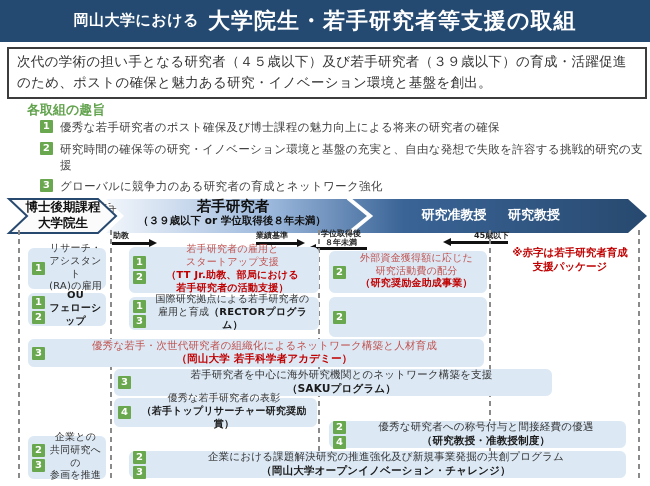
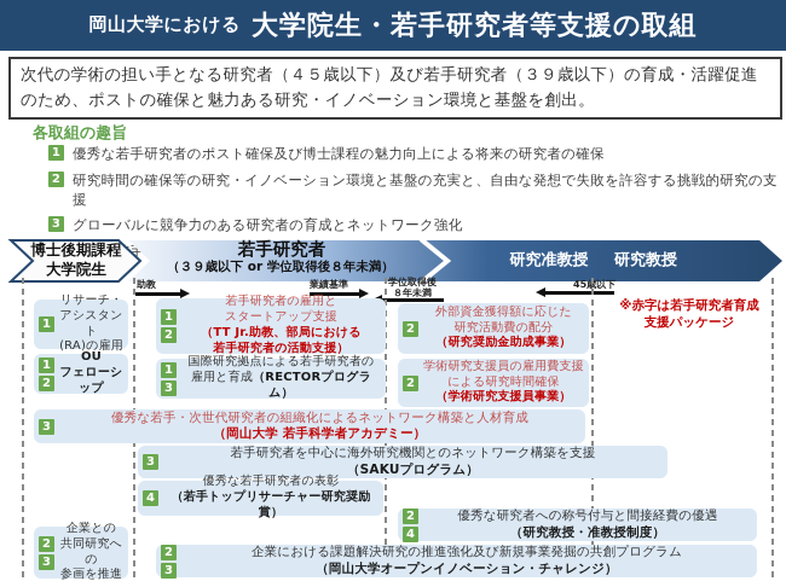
  岡山大学における
  大学院生・若手研究者等支援の取組
  次代の学術の担い手となる研究者（４５歳以下）及び若手研究者（３９歳以下）の育成・活躍促進のため、ポストの確保と魅力ある研究・イノベーション環境と基盤を創出。
  各取組の趣旨
  1
  優秀な若手研究者のポスト確保及び博士課程の魅力向上による将来の研究者の確保
  2
  研究時間の確保等の研究・イノベーション環境と基盤の充実と、自由な発想で失敗を許容する挑戦的研究の支援
  3
  グローバルに競争力のある研究者の育成とネットワーク強化
  博士後期課程
  大学院生
  若手研究者
  （３９歳以下 or 学位取得後８年未満）
  研究准教授
  研究教授
  助教
  業績基準
  学位取得後
  ８年未満
  45以下
  ※赤字は若手研究者育成
  支援パッケージ
  1
  リサーチ・
  アシスタント
  (RA)の雇用
  1
  2
  OU
  フェローシップ
  2
  3
  企業との
  共同研究への
  参画を推進
  1
  2
  若手研究者の雇用と
  スタートアップ支援
  （TT Jr.助教、部局における
  若手研究者の活動支援）
  1
  3
  国際研究拠点による若手研究者の
  雇用と育成（RECTORプログラム）
  2
  外部資金獲得額に応じた
  研究活動費の配分
  （研究奨励金助成事業）
  2
+ 学術研究支援員の雇用費支援
+ による研究時間確保
+ （学術研究支援員事業）
  3
  優秀な若手・次世代研究者の組織化によるネットワーク構築と人材育成
  （岡山大学 若手科学者アカデミー）
  3
  若手研究者を中心に海外研究機関とのネットワーク構築を支援
  （SAKUプログラム）
  4
  優秀な若手研究者の表彰
  （若手トップリサーチャー研究奨励賞）
  2
  4
  優秀な研究者への称号付与と間接経費の優遇
  （研究教授・准教授制度）
  2
  3
  企業における課題解決研究の推進強化及び新規事業発掘の共創プログラム
  （岡山大学オープンイノベーション・チャレンジ）
